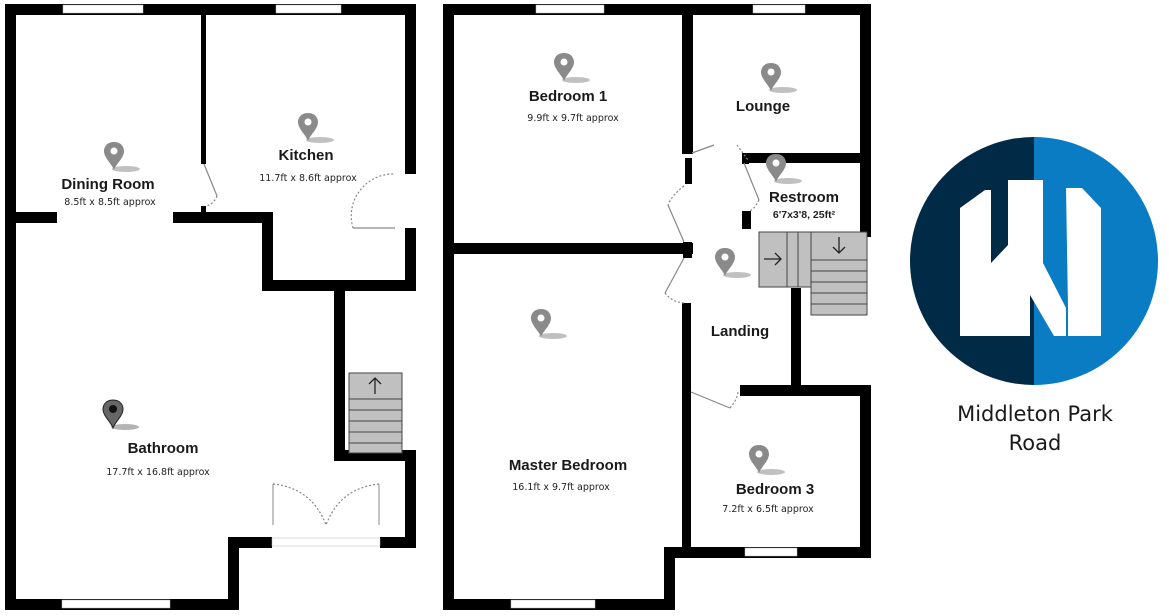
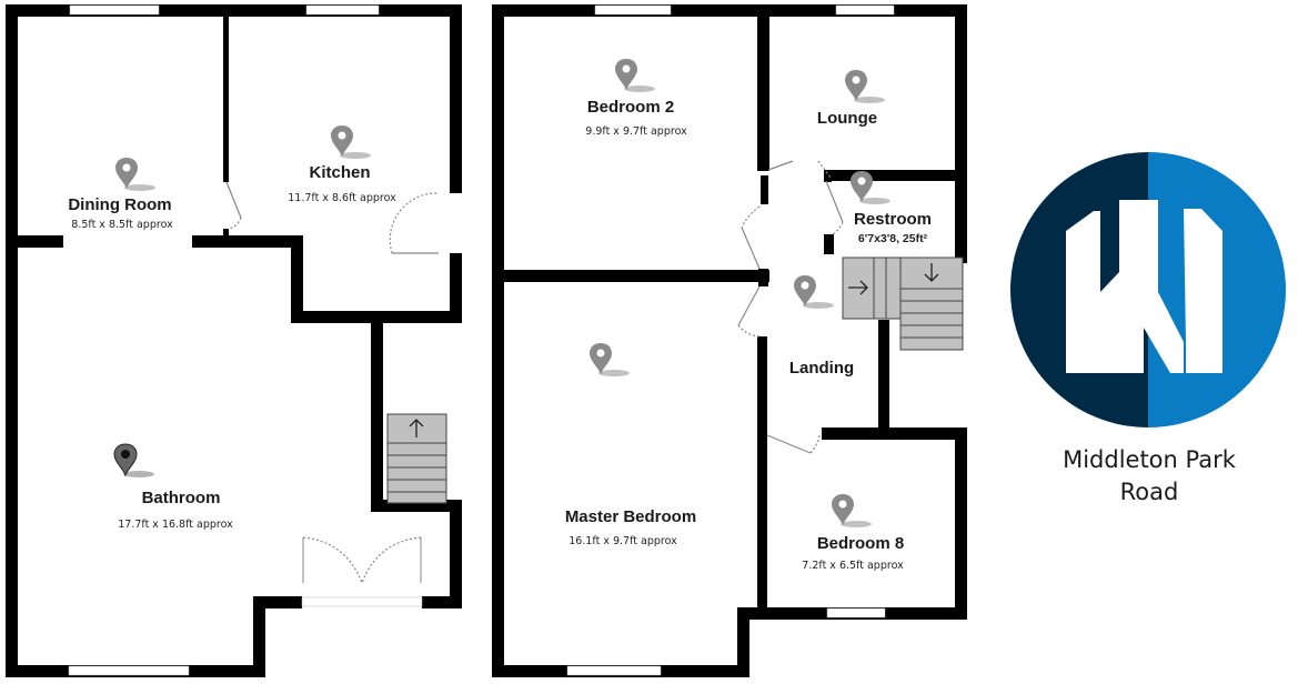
  Dining Room
  8.5ft x 8.5ft approx
  Kitchen
  11.7ft x 8.6ft approx
  Bathroom
  17.7ft x 16.8ft approx
- Bedroom 1
+ Bedroom 2
  9.9ft x 9.7ft approx
  Lounge
  Restroom
  6'7x3'8, 25ft²
  Landing
  Master Bedroom
  16.1ft x 9.7ft approx
- Bedroom 3
+ Bedroom 8
  7.2ft x 6.5ft approx
  Middleton Park
  Road
